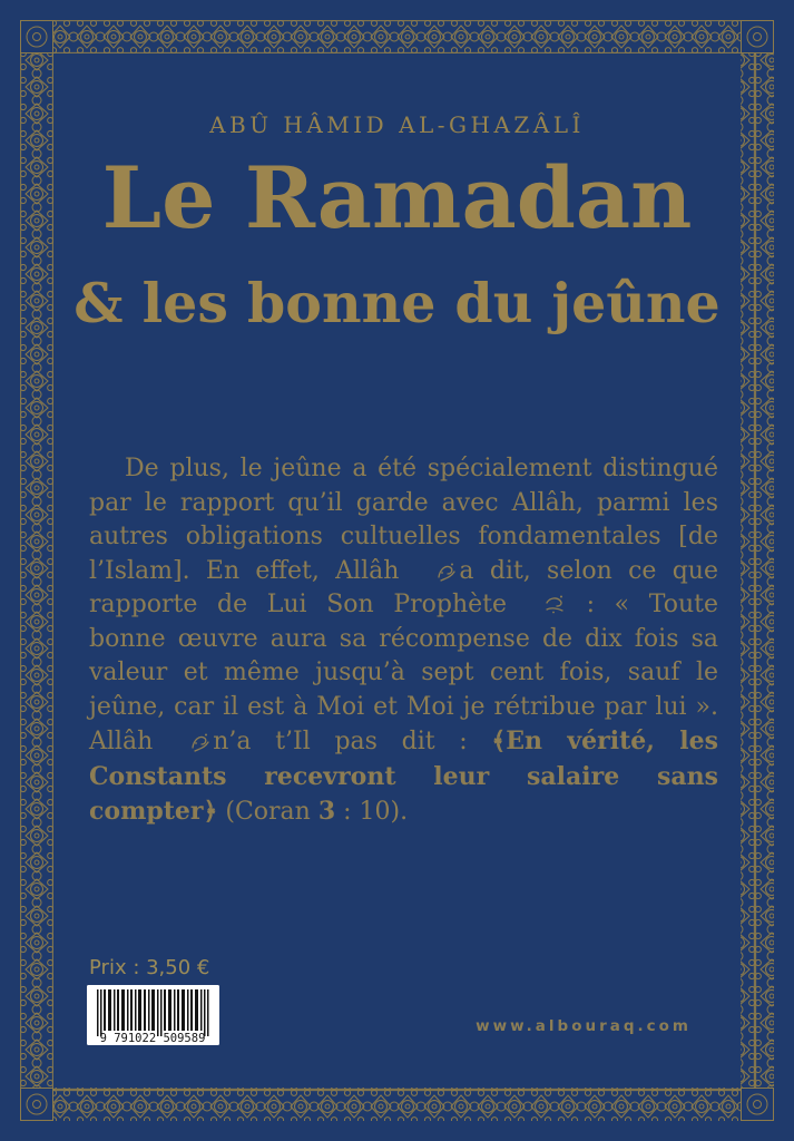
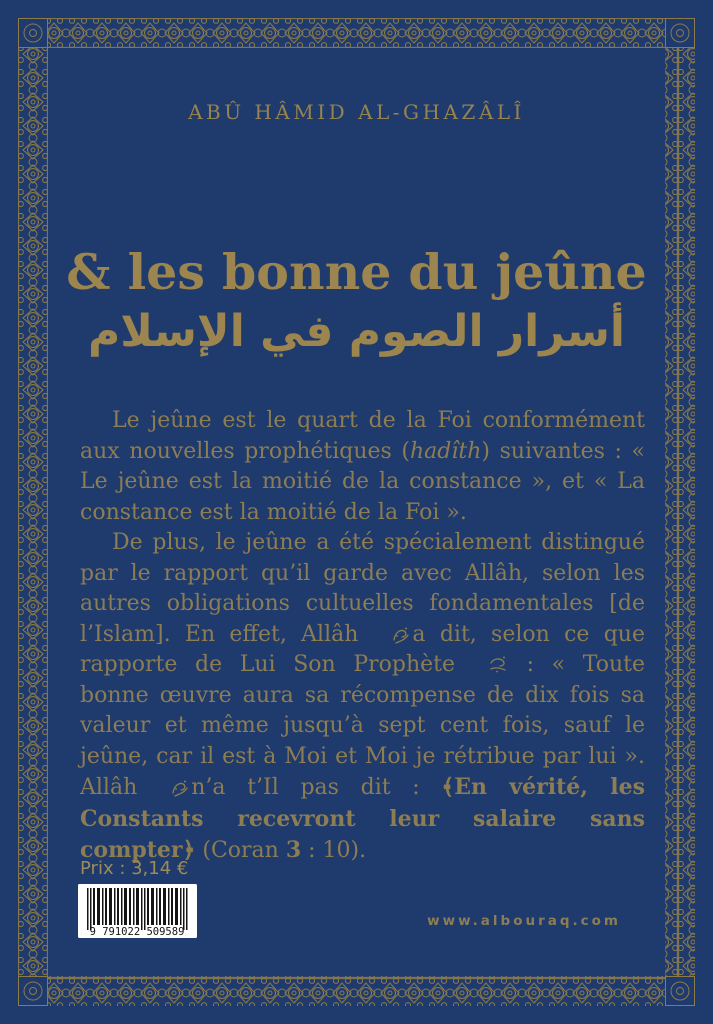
  ABÛ HÂMID AL-GHAZÂLÎ
- Le Ramadan
  & les bonne du jeûne
+ أسرار الصوم في الإسلام
+ Le jeûne est le quart de la Foi conformément aux nouvelles prophétiques (hadîth) suivantes : « Le jeûne est la moitié de la constance », et « La constance est la moitié de la Foi ».
- De plus, le jeûne a été spécialement distingué par le rapport qu’il garde avec Allâh, parmi les autres obligations cultuelles fondamentales [de l’Islam]. En effet, Allâh a dit, selon ce que rapporte de Lui Son Prophète : « Toute bonne œuvre aura sa récompense de dix fois sa valeur et même jusqu’à sept cent fois, sauf le jeûne, car il est à Moi et Moi je rétribue par lui ». Allâh n’a t’Il pas dit : ﴾En vérité, les Constants recevront leur salaire sans compter﴿ (Coran 3 : 10).
+ De plus, le jeûne a été spécialement distingué par le rapport qu’il garde avec Allâh, selon les autres obligations cultuelles fondamentales [de l’Islam]. En effet, Allâh a dit, selon ce que rapporte de Lui Son Prophète : « Toute bonne œuvre aura sa récompense de dix fois sa valeur et même jusqu’à sept cent fois, sauf le jeûne, car il est à Moi et Moi je rétribue par lui ». Allâh n’a t’Il pas dit : ﴾En vérité, les Constants recevront leur salaire sans compter﴿ (Coran 3 : 10).
- Prix : 3,50 €
+ Prix : 3,14 €
  9 791022 509589
  www.albouraq.com
